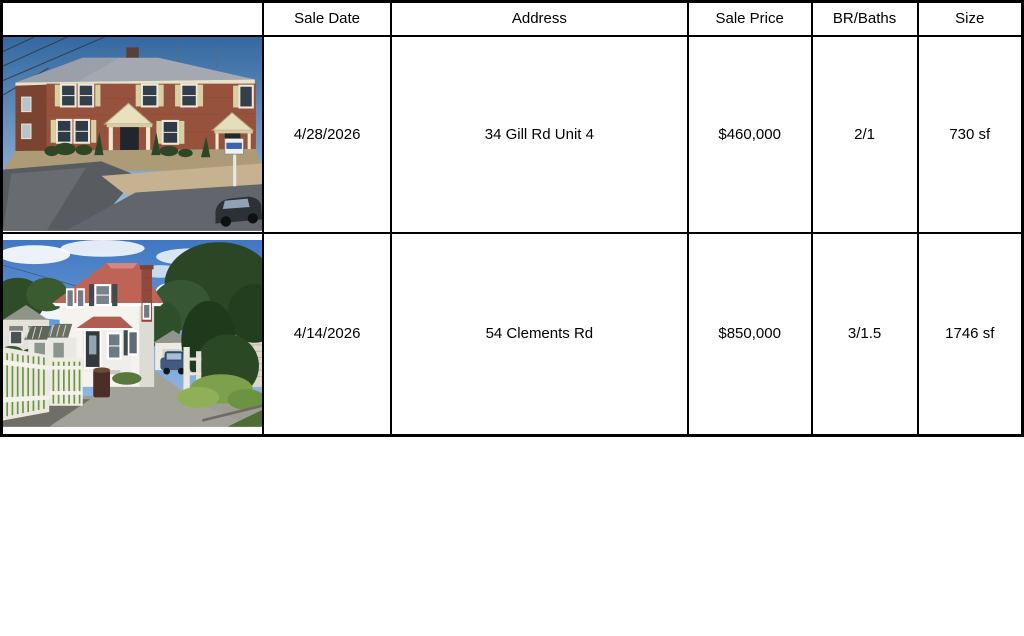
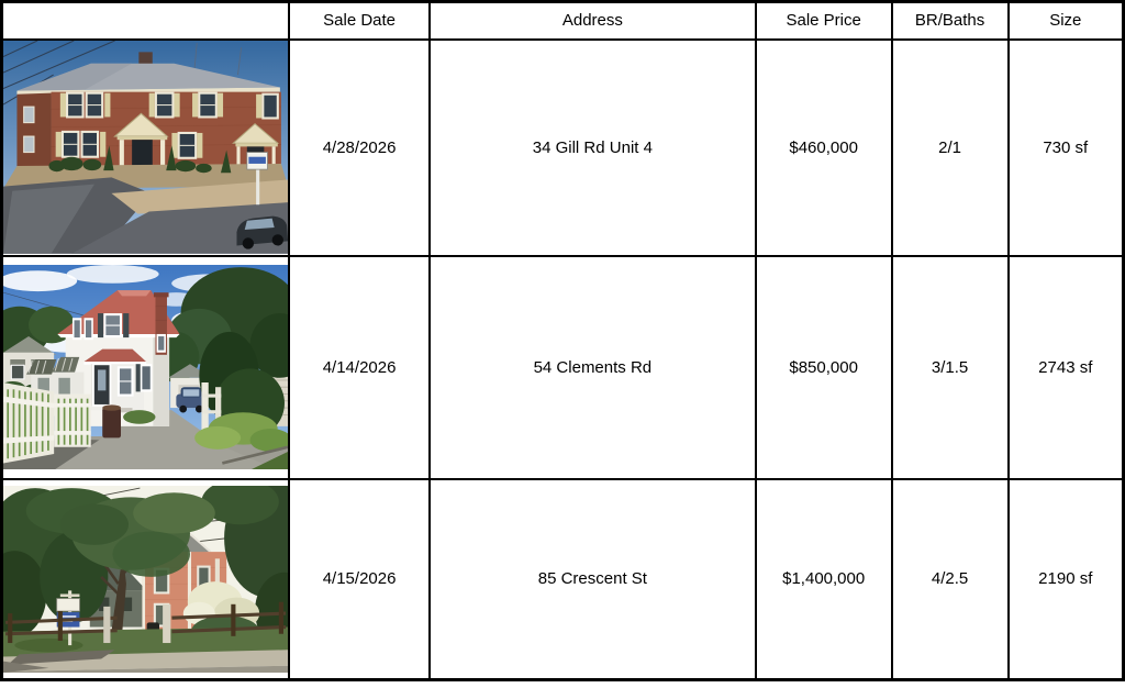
  	Sale Date	Address	Sale Price	BR/Baths	Size
  	4/28/2026	34 Gill Rd Unit 4	$460,000	2/1	730 sf
- 	4/14/2026	54 Clements Rd	$850,000	3/1.5	1746 sf
+ 	4/14/2026	54 Clements Rd	$850,000	3/1.5	2743 sf
+ 	4/15/2026	85 Crescent St	$1,400,000	4/2.5	2190 sf
